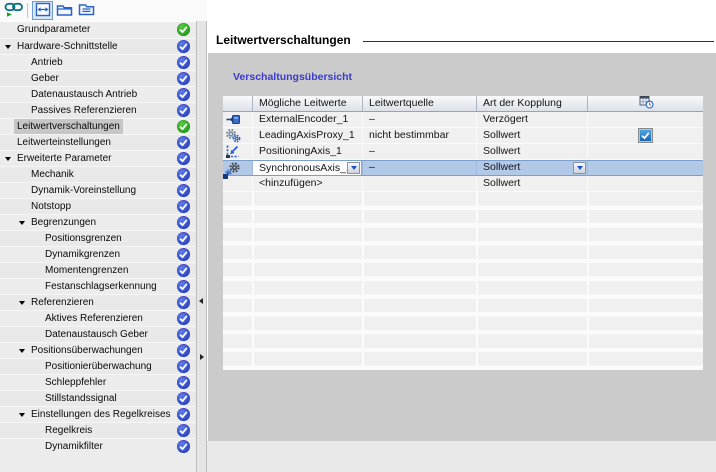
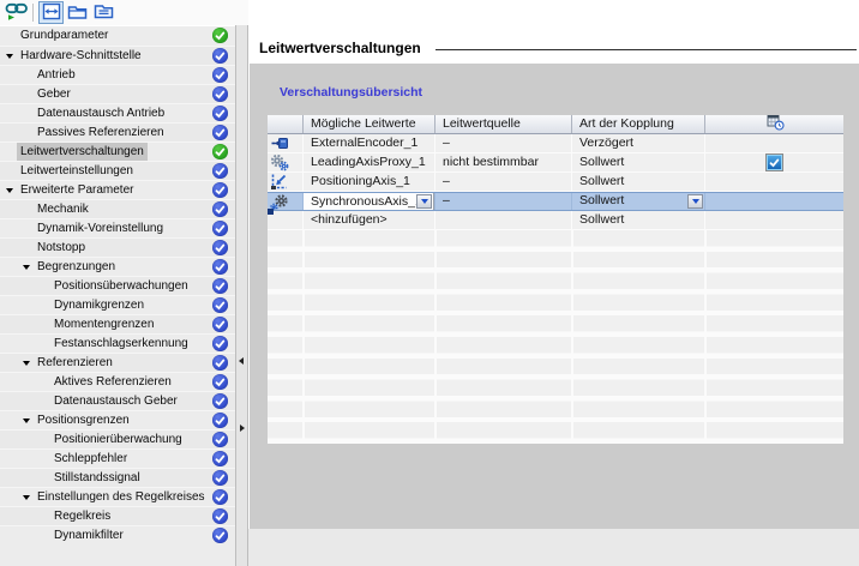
  Grundparameter
  Hardware-Schnittstelle
  Antrieb
  Geber
  Datenaustausch Antrieb
  Passives Referenzieren
  Leitwertverschaltungen
  Leitwerteinstellungen
  Erweiterte Parameter
  Mechanik
  Dynamik-Voreinstellung
  Notstopp
  Begrenzungen
- Positionsgrenzen
+ Positionsüberwachungen
  Dynamikgrenzen
  Momentengrenzen
  Festanschlagserkennung
  Referenzieren
  Aktives Referenzieren
  Datenaustausch Geber
- Positionsüberwachungen
+ Positionsgrenzen
  Positionierüberwachung
  Schleppfehler
  Stillstandssignal
  Einstellungen des Regelkreises
  Regelkreis
  Dynamikfilter
  Leitwertverschaltungen
  Verschaltungsübersicht
  Mögliche Leitwerte
  Leitwertquelle
  Art der Kopplung
  ExternalEncoder_1
  –
  Verzögert
  LeadingAxisProxy_1
  nicht bestimmbar
  Sollwert
  PositioningAxis_1
  –
  Sollwert
  SynchronousAxis_
  –
  Sollwert
  <hinzufügen>
  Sollwert
